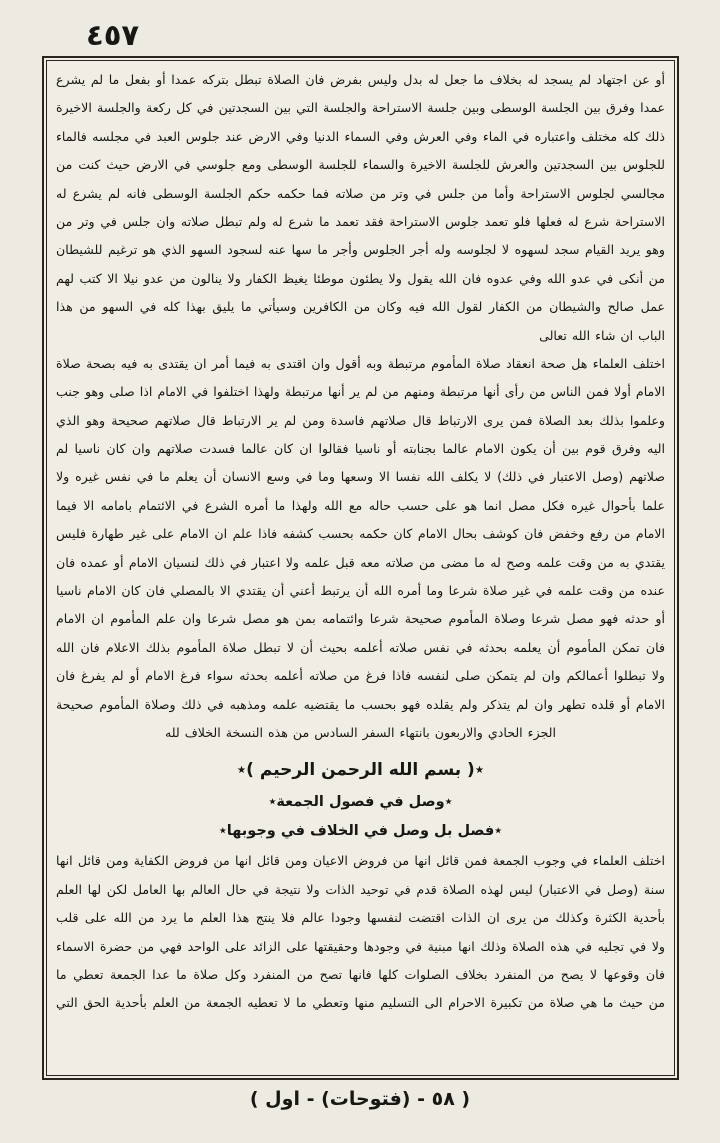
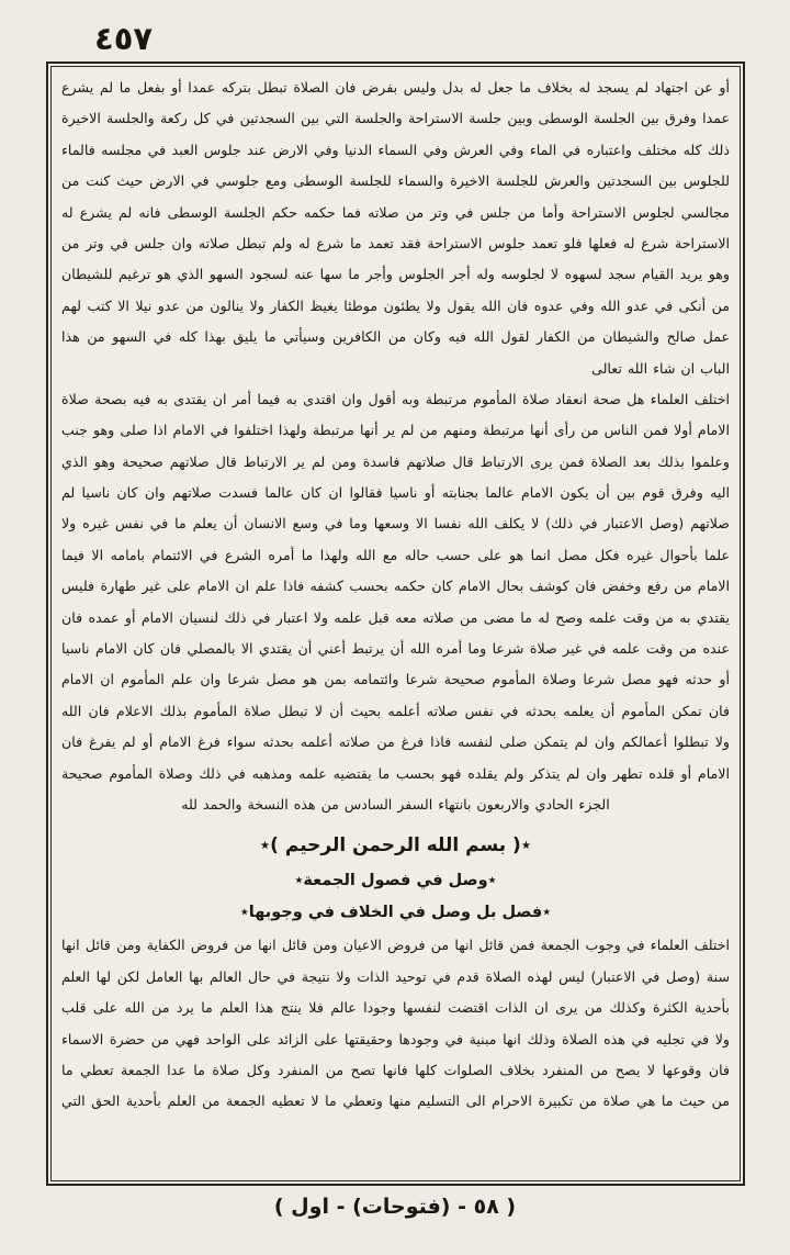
  ٤٥٧
  أو عن اجتهاد لم يسجد له بخلاف ما جعل له بدل وليس بفرض فان الصلاة تبطل بتركه عمدا أو بفعل ما لم يشرع
  عمدا وفرق بين الجلسة الوسطى وبين جلسة الاستراحة والجلسة التي بين السجدتين في كل ركعة والجلسة الاخيرة
  ذلك كله مختلف واعتباره في الماء وفي العرش وفي السماء الدنيا وفي الارض عند جلوس العبد في مجلسه فالماء
  للجلوس بين السجدتين والعرش للجلسة الاخيرة والسماء للجلسة الوسطى ومع جلوسي في الارض حيث كنت من
  مجالسي لجلوس الاستراحة وأما من جلس في وتر من صلاته فما حكمه حكم الجلسة الوسطى فانه لم يشرع له
  الاستراحة شرع له فعلها فلو تعمد جلوس الاستراحة فقد تعمد ما شرع له ولم تبطل صلاته وان جلس في وتر من
  وهو يريد القيام سجد لسهوه لا لجلوسه وله أجر الجلوس وأجر ما سها عنه لسجود السهو الذي هو ترغيم للشيطان
  من أنكى في عدو الله وفي عدوه فان الله يقول ولا يطئون موطئا يغيظ الكفار ولا ينالون من عدو نيلا الا كتب لهم
  عمل صالح والشيطان من الكفار لقول الله فيه وكان من الكافرين وسيأتي ما يليق بهذا كله في السهو من هذا
  الباب ان شاء الله تعالى
  اختلف العلماء هل صحة انعقاد صلاة المأموم مرتبطة وبه أقول وان اقتدى به فيما أمر ان يقتدى به فيه بصحة صلاة
  الامام أولا فمن الناس من رأى أنها مرتبطة ومنهم من لم ير أنها مرتبطة ولهذا اختلفوا في الامام اذا صلى وهو جنب
  وعلموا بذلك بعد الصلاة فمن يرى الارتباط قال صلاتهم فاسدة ومن لم ير الارتباط قال صلاتهم صحيحة وهو الذي
  اليه وفرق قوم بين أن يكون الامام عالما بجنابته أو ناسيا فقالوا ان كان عالما فسدت صلاتهم وان كان ناسيا لم
  صلاتهم (وصل الاعتبار في ذلك) لا يكلف الله نفسا الا وسعها وما في وسع الانسان أن يعلم ما في نفس غيره ولا
  علما بأحوال غيره فكل مصل انما هو على حسب حاله مع الله ولهذا ما أمره الشرع في الائتمام بامامه الا فيما
  الامام من رفع وخفض فان كوشف بحال الامام كان حكمه بحسب كشفه فاذا علم ان الامام على غير طهارة فليس
  يقتدي به من وقت علمه وصح له ما مضى من صلاته معه قبل علمه ولا اعتبار في ذلك لنسيان الامام أو عمده فان
  عنده من وقت علمه في غير صلاة شرعا وما أمره الله أن يرتبط أعني أن يقتدي الا بالمصلي فان كان الامام ناسيا
  أو حدثه فهو مصل شرعا وصلاة المأموم صحيحة شرعا وائتمامه بمن هو مصل شرعا وان علم المأموم ان الامام
  فان تمكن المأموم أن يعلمه بحدثه في نفس صلاته أعلمه بحيث أن لا تبطل صلاة المأموم بذلك الاعلام فان الله
  ولا تبطلوا أعمالكم وان لم يتمكن صلى لنفسه فاذا فرغ من صلاته أعلمه بحدثه سواء فرغ الامام أو لم يفرغ فان
  الامام أو قلده تطهر وان لم يتذكر ولم يقلده فهو بحسب ما يقتضيه علمه ومذهبه في ذلك وصلاة المأموم صحيحة
- الجزء الحادي والاربعون بانتهاء السفر السادس من هذه النسخة الخلاف لله
+ الجزء الحادي والاربعون بانتهاء السفر السادس من هذه النسخة والحمد لله
  ٭( بسم الله الرحمن الرحيم )٭
  ٭وصل في فصول الجمعة٭
  ٭فصل بل وصل في الخلاف في وجوبها٭
  اختلف العلماء في وجوب الجمعة فمن قائل انها من فروض الاعيان ومن قائل انها من فروض الكفاية ومن قائل انها
  سنة (وصل في الاعتبار) ليس لهذه الصلاة قدم في توحيد الذات ولا نتيجة في حال العالم بها العامل لكن لها العلم
  بأحدية الكثرة وكذلك من يرى ان الذات اقتضت لنفسها وجودا عالم فلا ينتج هذا العلم ما يرد من الله على قلب
  ولا في تجليه في هذه الصلاة وذلك انها مبنية في وجودها وحقيقتها على الزائد على الواحد فهي من حضرة الاسماء
  فان وقوعها لا يصح من المنفرد بخلاف الصلوات كلها فانها تصح من المنفرد وكل صلاة ما عدا الجمعة تعطي ما
  من حيث ما هي صلاة من تكبيرة الاحرام الى التسليم منها وتعطي ما لا تعطيه الجمعة من العلم بأحدية الحق التي
  ( ٥٨ - (فتوحات) - اول )
